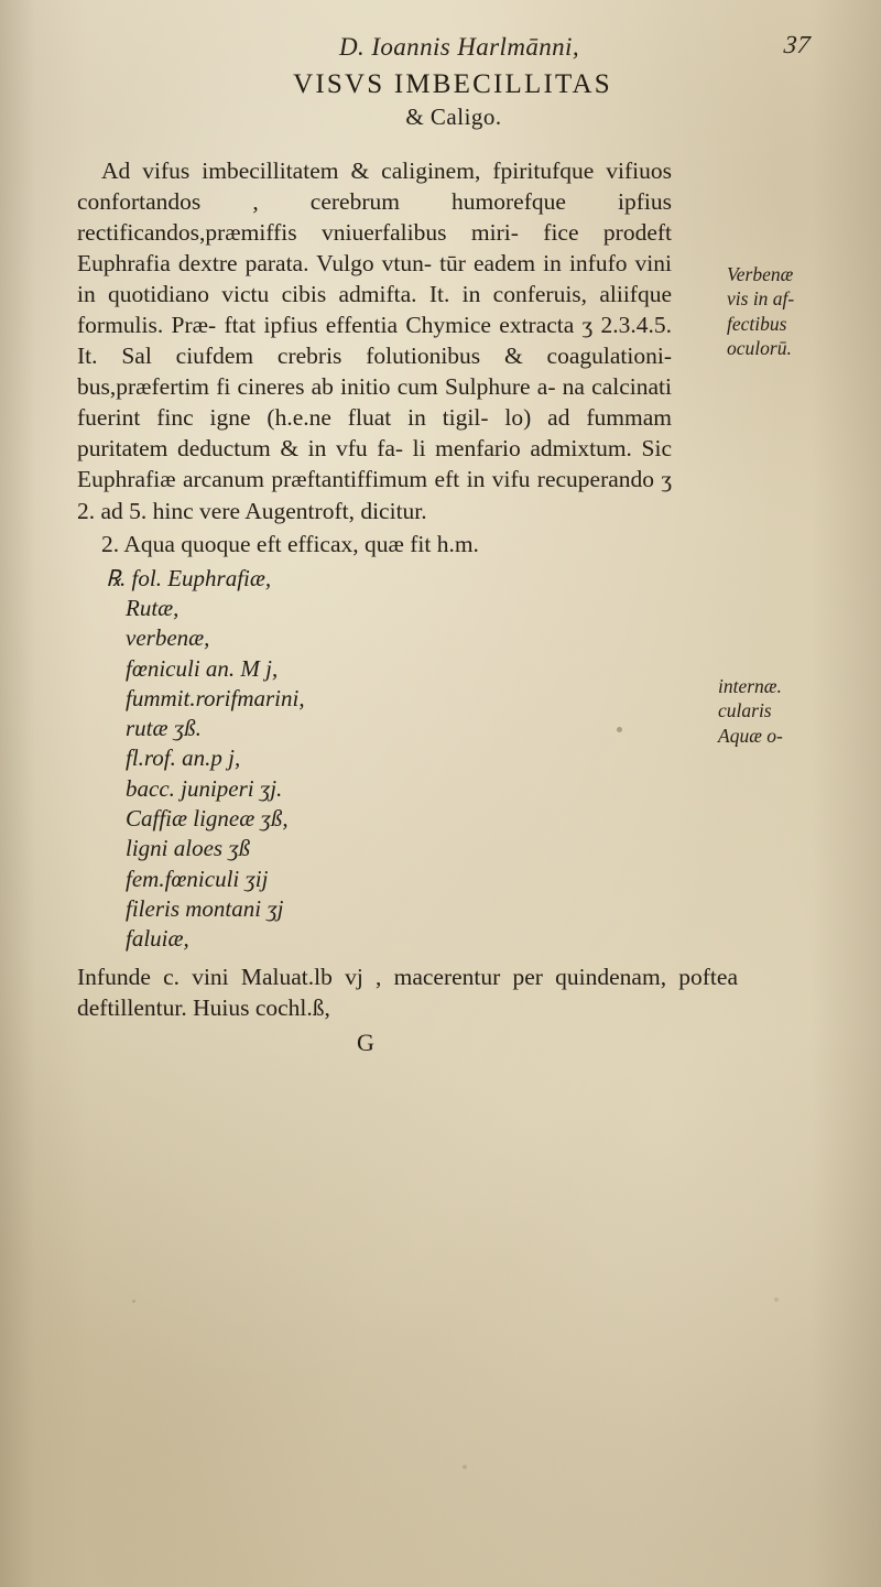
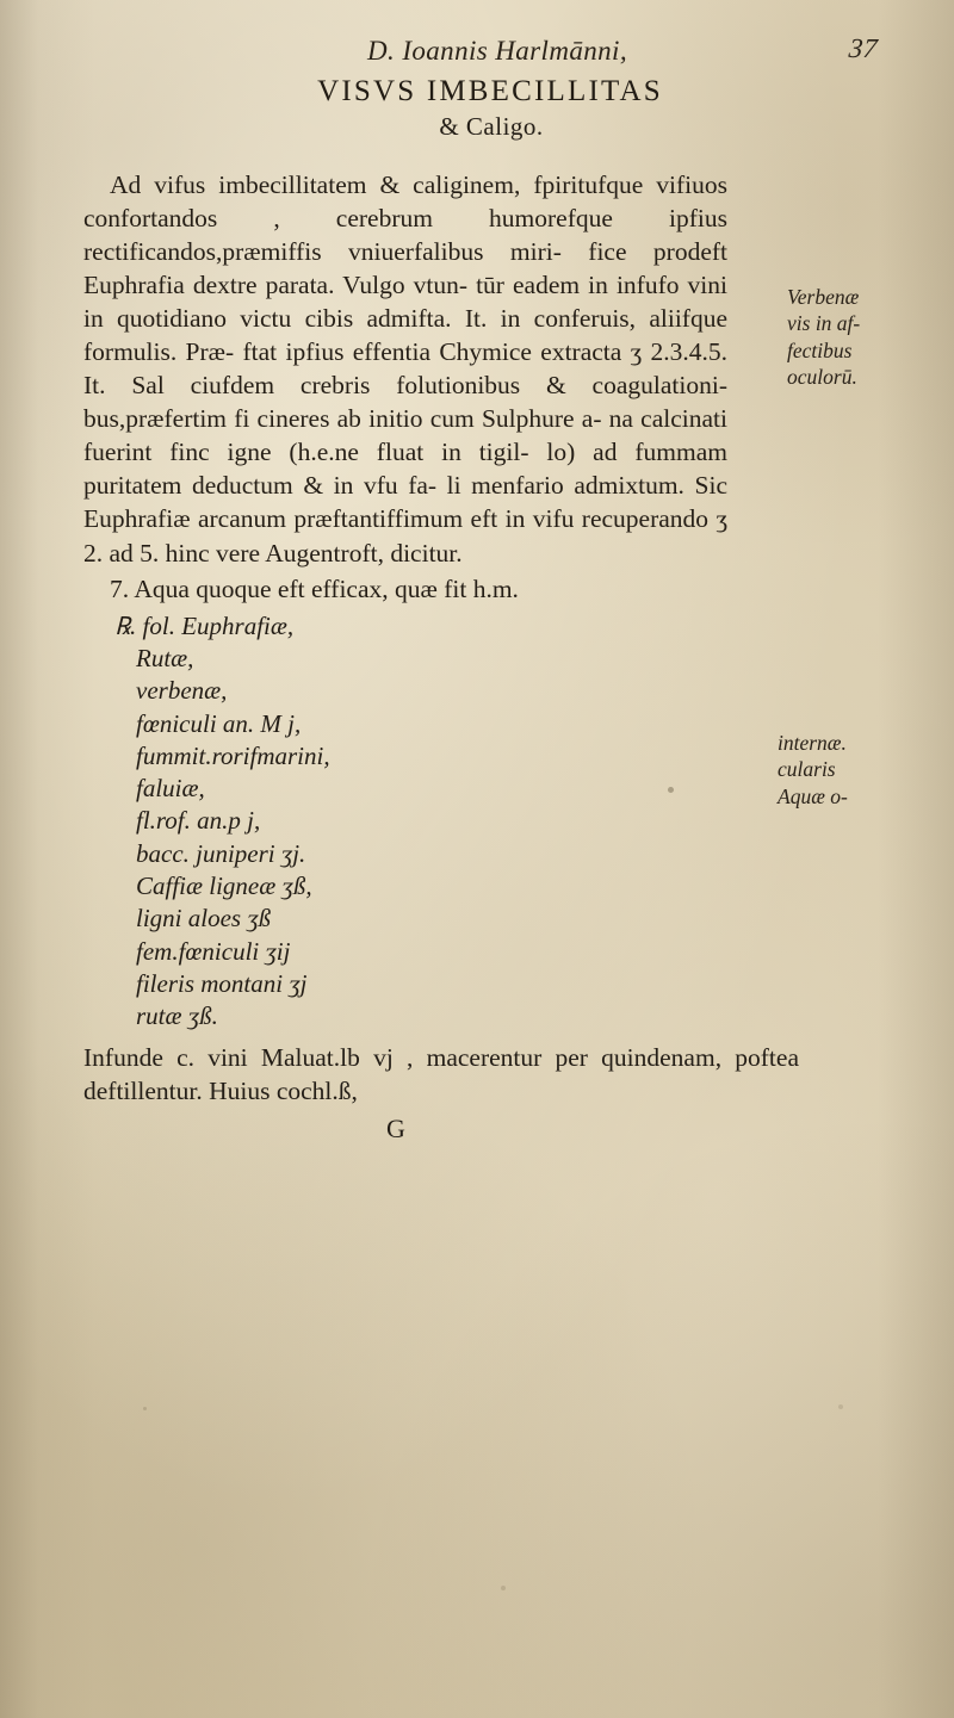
  D. Ioannis Harlmānni,
  VISVS IMBECILLITAS
  & Caligo.
  Ad vifus imbecillitatem & caliginem, fpiritufque vifiuos confortandos , cerebrum humorefque ipfius rectificandos,præmiffis vniuerfalibus miri- fice prodeft Euphrafia dextre parata. Vulgo vtun- tūr eadem in infufo vini in quotidiano victu cibis admifta. It. in conferuis, aliifque formulis. Præ- ftat ipfius effentia Chymice extracta ʒ 2.3.4.5. It. Sal ciufdem crebris folutionibus & coagulationi- bus,præfertim fi cineres ab initio cum Sulphure a- na calcinati fuerint finc igne (h.e.ne fluat in tigil- lo) ad fummam puritatem deductum & in vfu fa- li menfario admixtum. Sic Euphrafiæ arcanum præftantiffimum eft in vifu recuperando ʒ 2. ad 5. hinc vere Augentroft, dicitur.
- 2. Aqua quoque eft efficax, quæ fit h.m.
+ 7. Aqua quoque eft efficax, quæ fit h.m.
  ℞. fol. Euphrafiæ,
  Rutæ,
  verbenæ,
  fœniculi an. M j,
  fummit.rorifmarini,
- rutæ ʒß.
+ faluiæ,
  fl.rof. an.p j,
  bacc. juniperi ʒj.
  Caffiæ ligneæ ʒß,
  ligni aloes ʒß
  fem.fœniculi ʒij
  fileris montani ʒj
- faluiæ,
+ rutæ ʒß.
  Infunde c. vini Maluat.lb vj , macerentur per quindenam, poftea deftillentur. Huius cochl.ß,
  G
  Verbenæ
  vis in af-
  fectibus
  oculorū.
  internæ.
  cularis
  Aquæ o-
